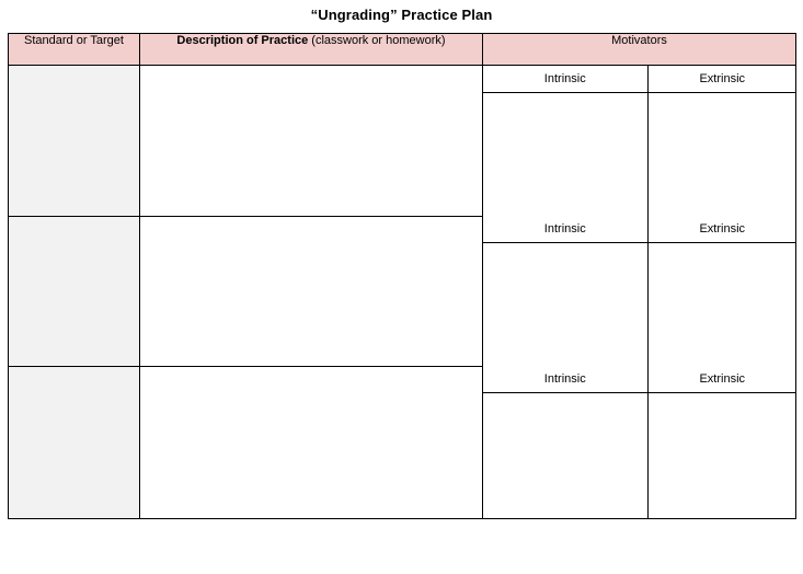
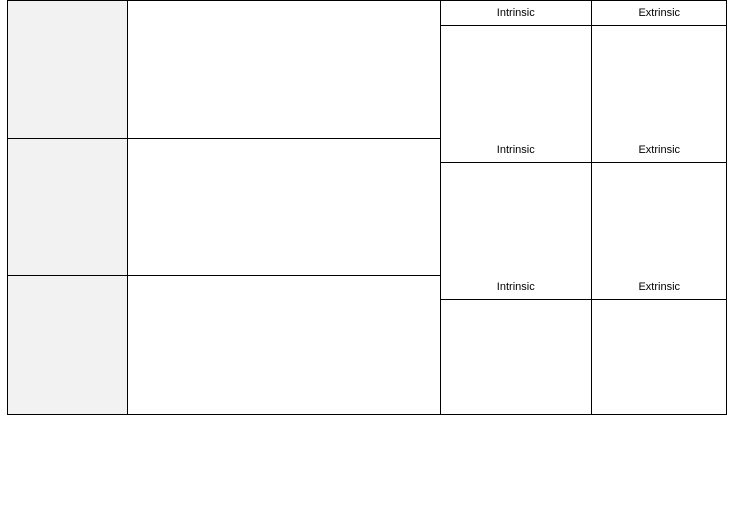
- “Ungrading” Practice Plan
- Standard or Target	Description of Practice (classwork or homework)	Motivators
  Intrinsic	Extrinsic
  Intrinsic	Extrinsic
  Intrinsic	Extrinsic
